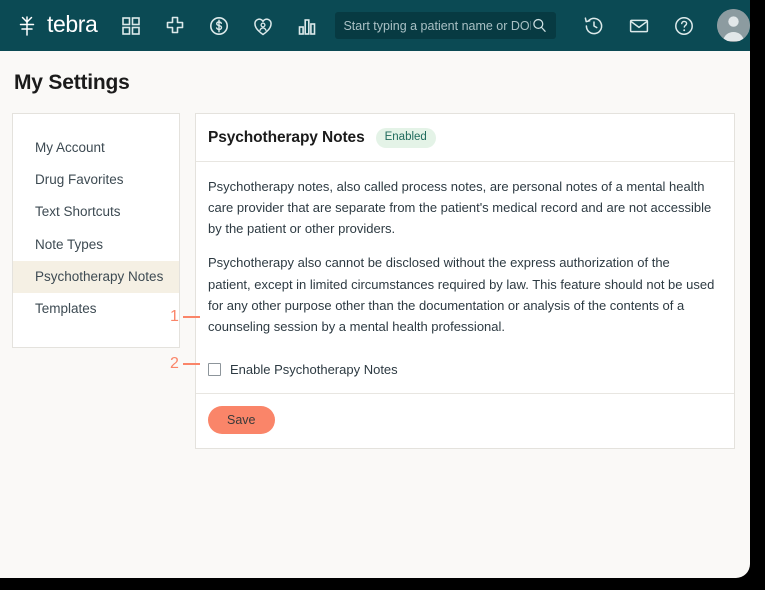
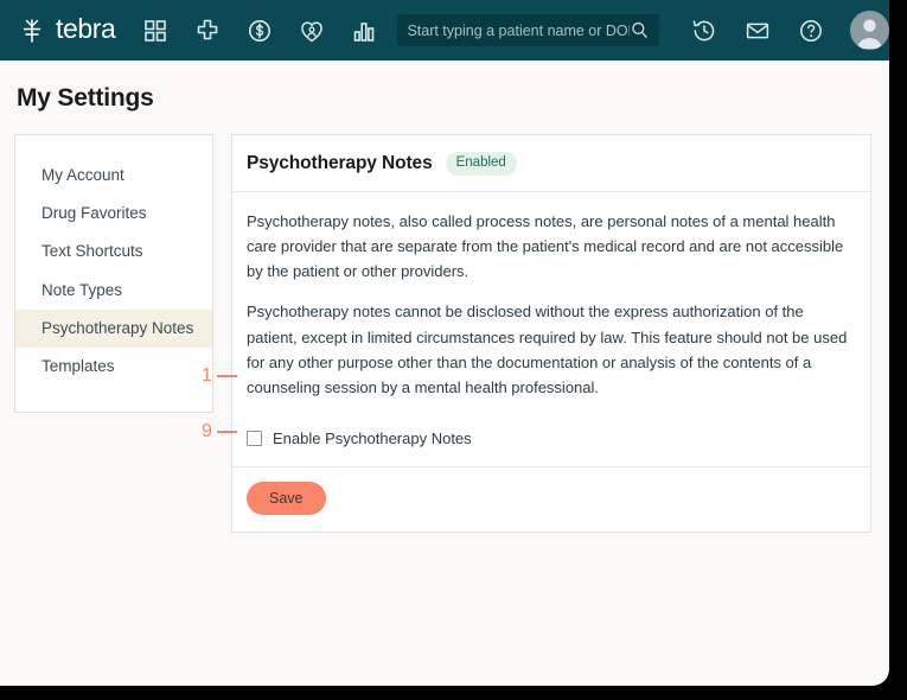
  tebra
  Start typing a patient name or DO
  My Settings
  My Account
  Drug Favorites
  Text Shortcuts
  Note Types
  Psychotherapy Notes
  Templates
  Psychotherapy Notes
  Enabled
  Psychotherapy notes, also called process notes, are personal notes of a mental health care provider that are separate from the patient's medical record and are not accessible by the patient or other providers.
- Psychotherapy also cannot be disclosed without the express authorization of the patient, except in limited circumstances required by law. This feature should not be used for any other purpose other than the documentation or analysis of the contents of a counseling session by a mental health professional.
+ Psychotherapy notes cannot be disclosed without the express authorization of the patient, except in limited circumstances required by law. This feature should not be used for any other purpose other than the documentation or analysis of the contents of a counseling session by a mental health professional.
  Enable Psychotherapy Notes
  Save
  1
- 2
+ 9
